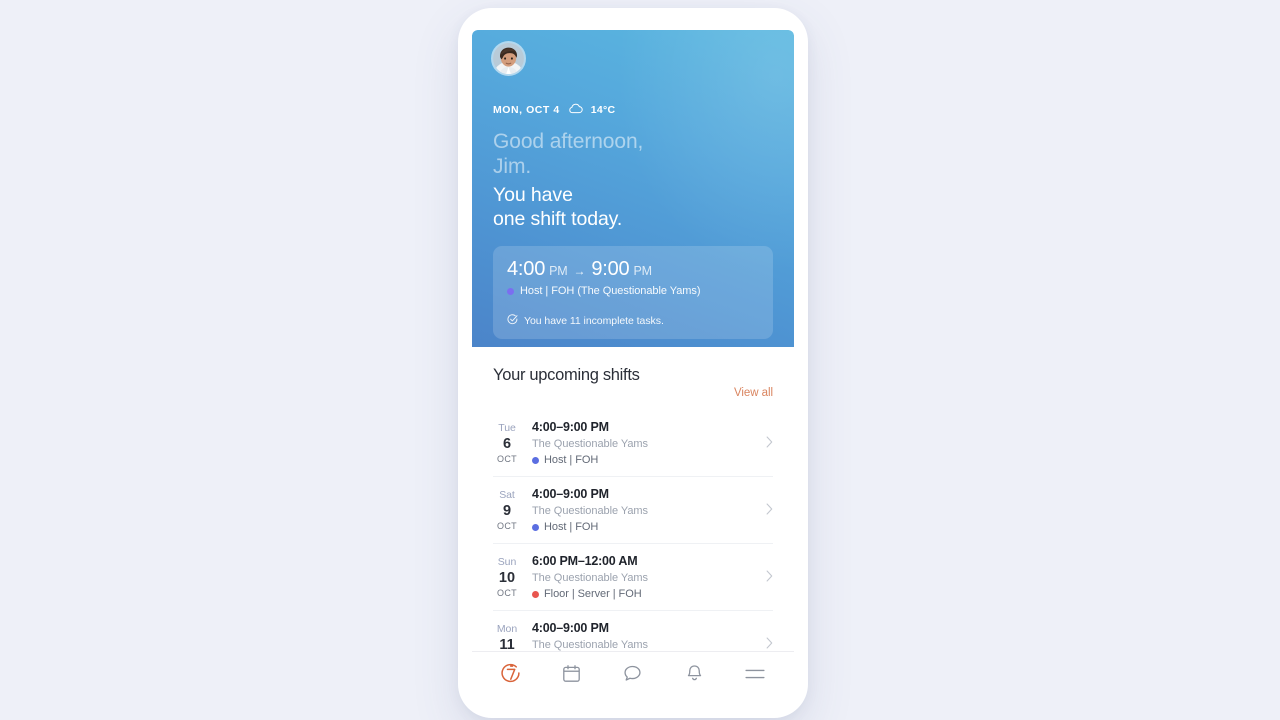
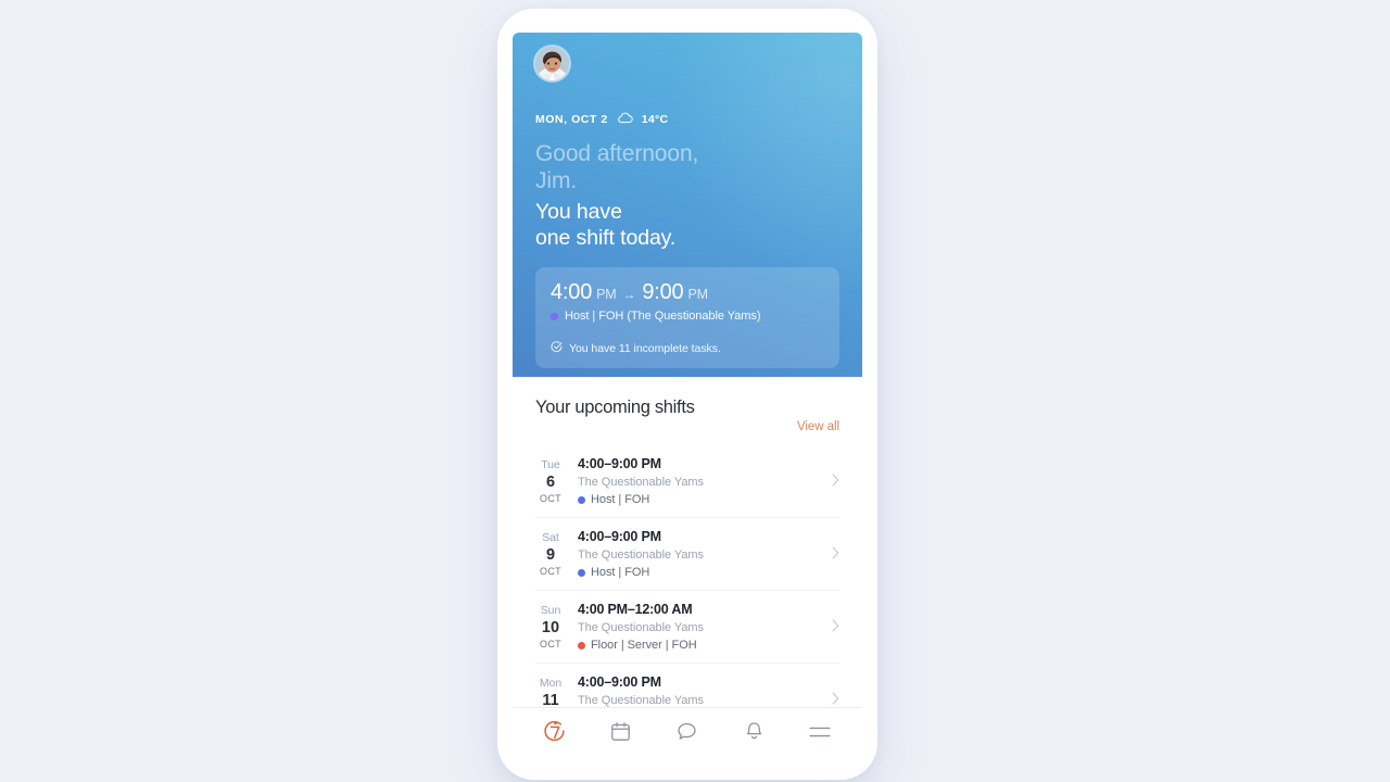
- MON, OCT 4
+ MON, OCT 2
  Jim.
  You have
  one shift tod
  4:00
  PM
  →
  You have 11 incomplete tasks.
  Your upcoming shifts
  View all
  Tue
  6
  OCT
  4:00–9:00 PM
  The Questionable Yams
  Host | FOH
  Sat
  9
  OCT
  4:00–9:00 PM
  The Questionable Yams
  Host | FOH
  Sun
  10
  OCT
- 6:00 PM–12:00 AM
+ 4:00 PM–12:00 AM
  The Questionable Yams
  Floor | Server | FOH
  Mon
  11
  4:00–9:00 PM
  The Questionable Yams
